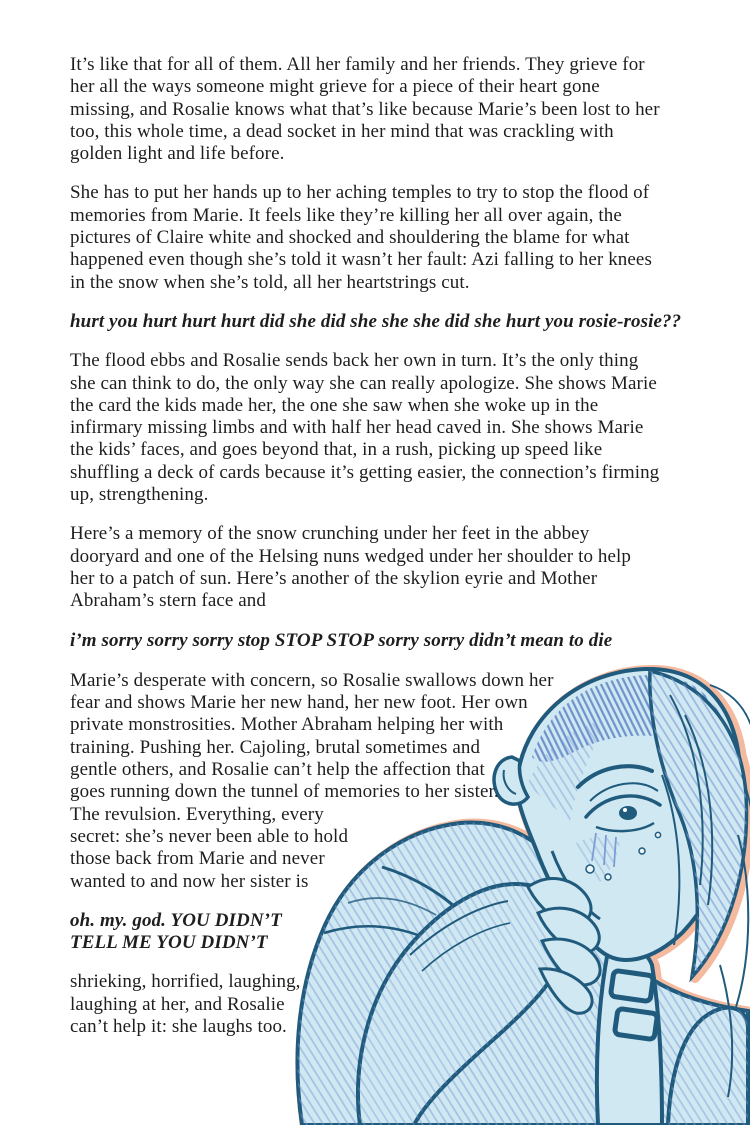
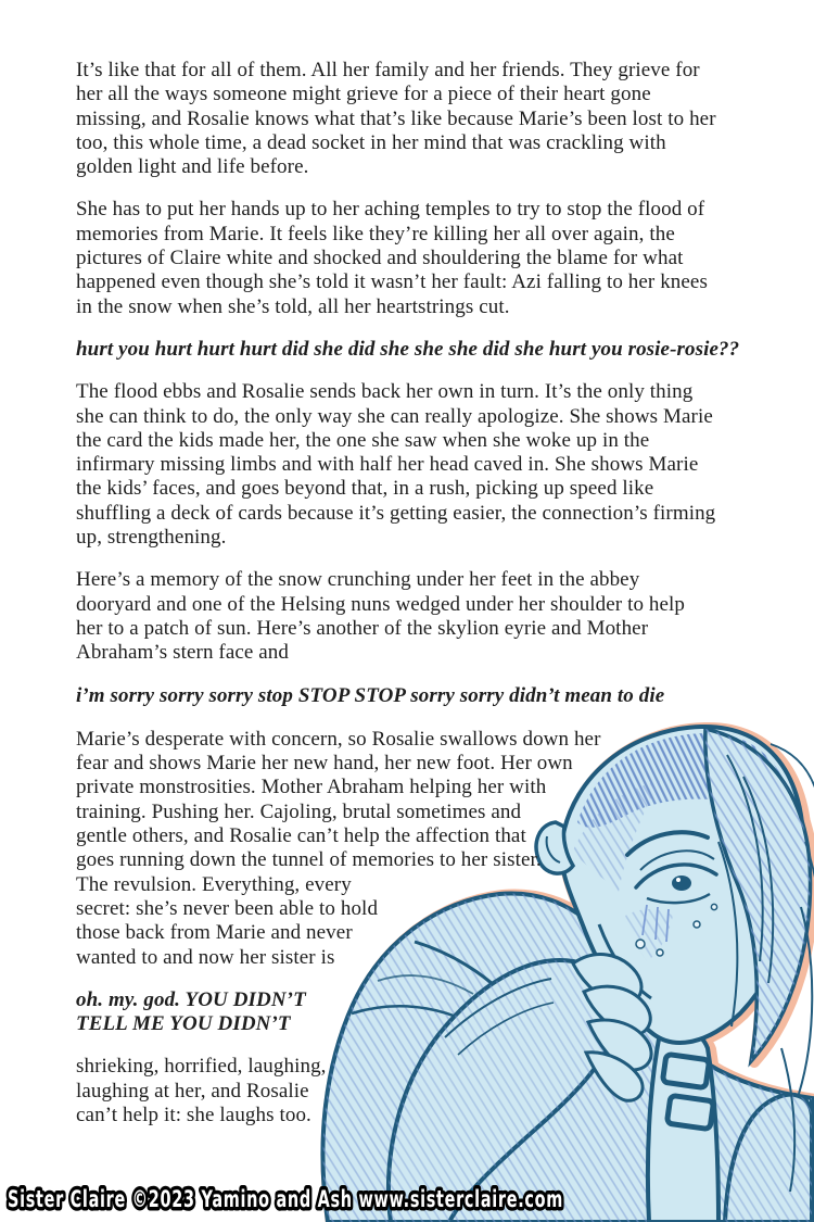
  It’s like that for all of them. All her family and her friends. They grieve for
  her all the ways someone might grieve for a piece of their heart gone
  missing, and Rosalie knows what that’s like because Marie’s been lost to her
  too, this whole time, a dead socket in her mind that was crackling with
  golden light and life before.
  She has to put her hands up to her aching temples to try to stop the flood of
  memories from Marie. It feels like they’re killing her all over again, the
  pictures of Claire white and shocked and shouldering the blame for what
  happened even though she’s told it wasn’t her fault: Azi falling to her knees
  in the snow when she’s told, all her heartstrings cut.
  hurt you hurt hurt hurt did she did she she she did she hurt you rosie-rosie??
  The flood ebbs and Rosalie sends back her own in turn. It’s the only thing
  she can think to do, the only way she can really apologize. She shows Marie
  the card the kids made her, the one she saw when she woke up in the
  infirmary missing limbs and with half her head caved in. She shows Marie
  the kids’ faces, and goes beyond that, in a rush, picking up speed like
  shuffling a deck of cards because it’s getting easier, the connection’s firming
  up, strengthening.
  Here’s a memory of the snow crunching under her feet in the abbey
  dooryard and one of the Helsing nuns wedged under her shoulder to help
  her to a patch of sun. Here’s another of the skylion eyrie and Mother
  Abraham’s stern face and
  i’m sorry sorry sorry stop STOP STOP sorry sorry didn’t mean to die
  Marie’s desperate with concern, so Rosalie swallows down her
  fear and shows Marie her new hand, her new foot. Her own
  private monstrosities. Mother Abraham helping her with
  training. Pushing her. Cajoling, brutal sometimes and
  gentle others, and Rosalie can’t help the affection that
  goes running down the tunnel of memories to her sister.
  The revulsion. Everything, every
  secret: she’s never been able to hold
  those back from Marie and never
  wanted to and now her sister is
  oh. my. god. YOU DIDN’T
  TELL ME YOU DIDN’T
  shrieking, horrified, laughing,
  laughing at her, and Rosalie
  can’t help it: she laughs too.
+ Sister Claire ©2023 Yamino and Ash www.sisterclaire.com
